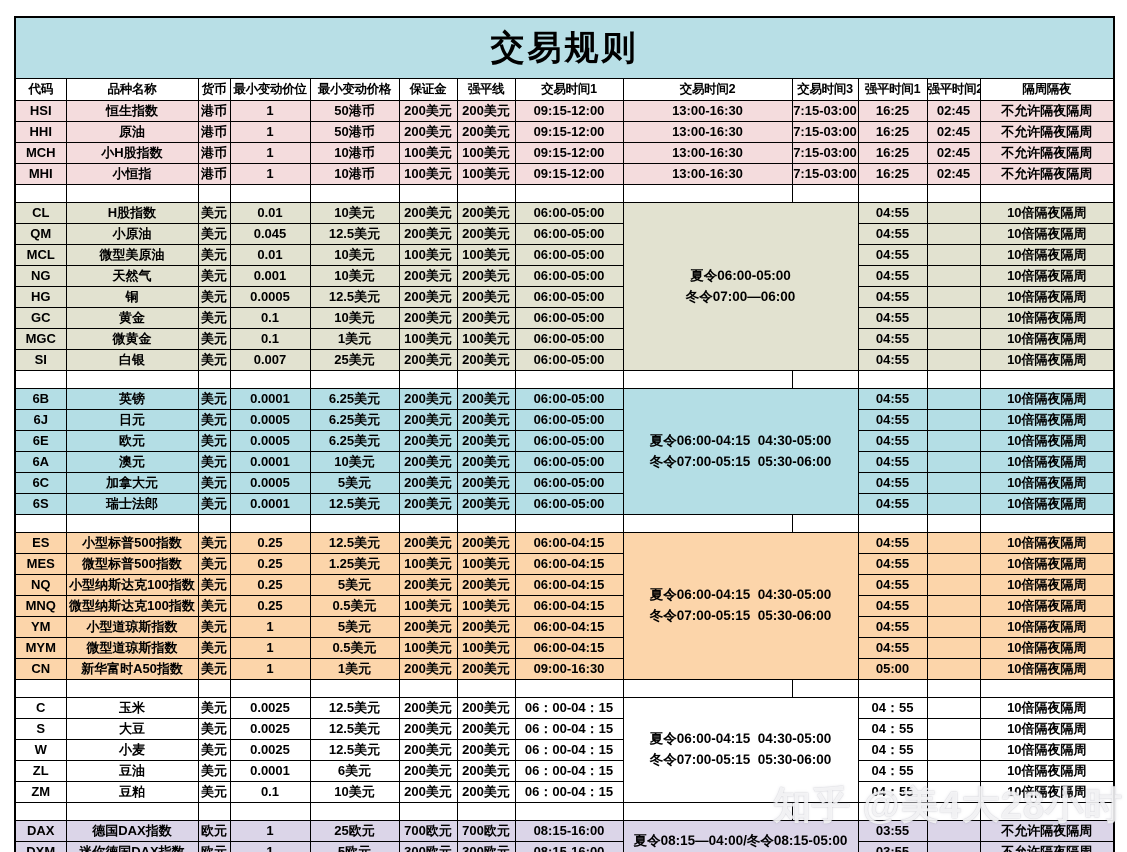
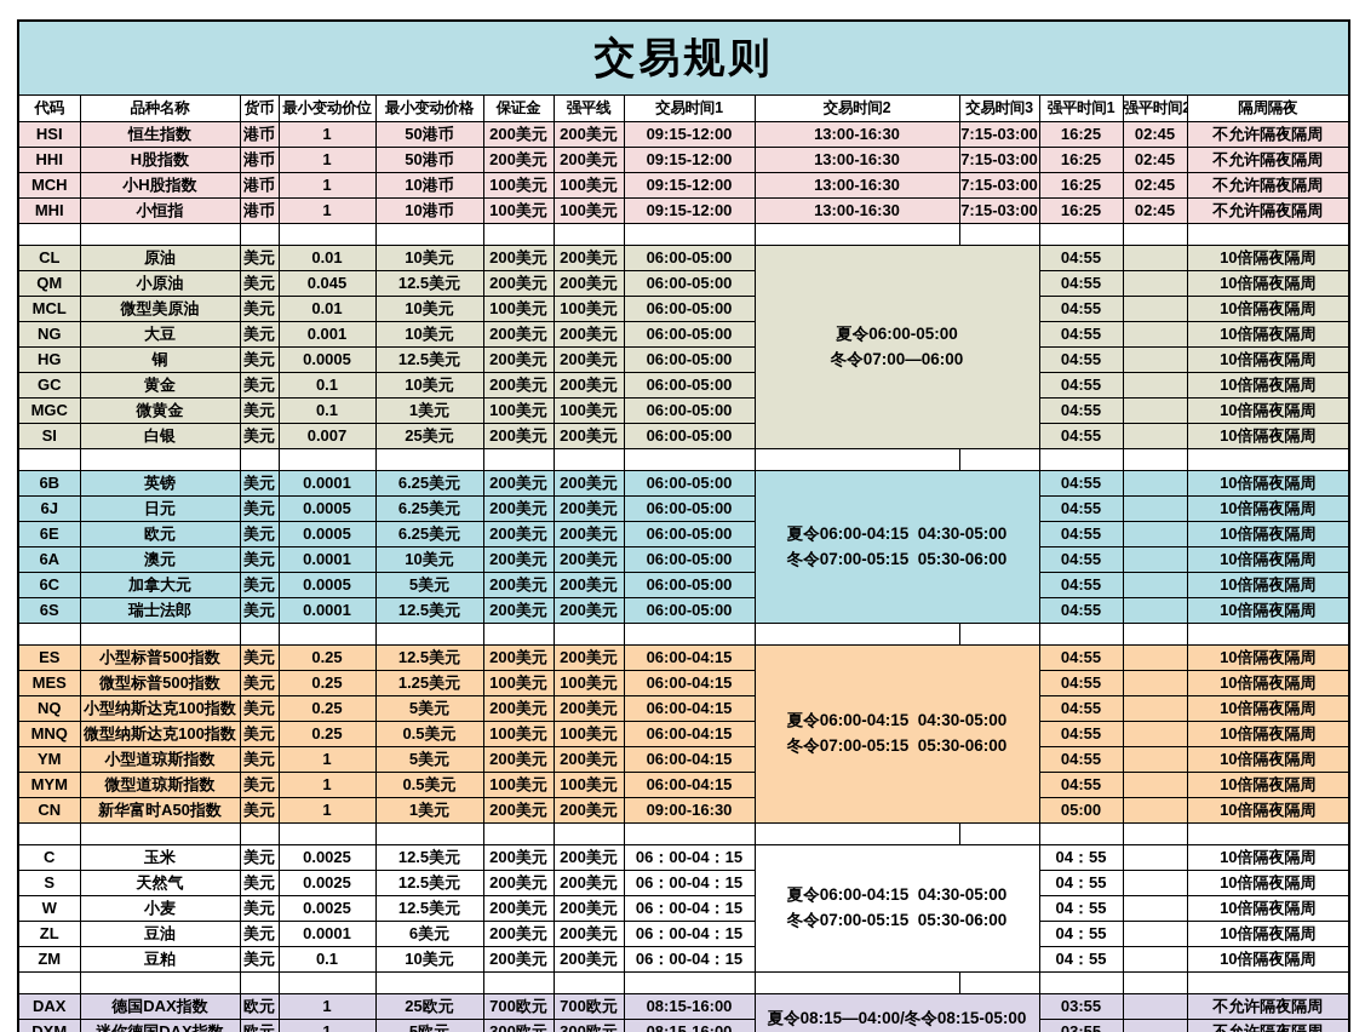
  交易规则
  代码	品种名称	货币	最小变动价位	最小变动价格	保证金	强平线	交易时间1	交易时间2	交易时间3	强平时间1	强平时间	隔周隔夜
  HSI	恒生指数	港币	1	50港币	200美元	200美元	09:15-12:00	13:00-16:30	7:15-03:00	16:25	02:45	不允许隔夜隔周
- HHI	原油	港币	1	50港币	200美元	200美元	09:15-12:00	13:00-16:30	7:15-03:00	16:25	02:45	不允许隔夜隔周
+ HHI	H股指数	港币	1	50港币	200美元	200美元	09:15-12:00	13:00-16:30	7:15-03:00	16:25	02:45	不允许隔夜隔周
  MCH	小H股指数	港币	1	10港币	100美元	100美元	09:15-12:00	13:00-16:30	7:15-03:00	16:25	02:45	不允许隔夜隔周
  MHI	小恒指	港币	1	10港币	100美元	100美元	09:15-12:00	13:00-16:30	7:15-03:00	16:25	02:45	不允许隔夜隔周
- CL	H股指数	美元	0.01	10美元	200美元	200美元	06:00-05:00	夏令06:00-05:00冬令07:00—06:00	04:55		10倍隔夜隔周
+ CL	原油	美元	0.01	10美元	200美元	200美元	06:00-05:00	夏令06:00-05:00冬令07:00—06:00	04:55		10倍隔夜隔周
  QM	小原油	美元	0.045	12.5美元	200美元	200美元	06:00-05:00	04:55		10倍隔夜隔周
  MCL	微型美原油	美元	0.01	10美元	100美元	100美元	06:00-05:00	04:55		10倍隔夜隔周
- NG	天然气	美元	0.001	10美元	200美元	200美元	06:00-05:00	04:55		10倍隔夜隔周
+ NG	大豆	美元	0.001	10美元	200美元	200美元	06:00-05:00	04:55		10倍隔夜隔周
  HG	铜	美元	0.0005	12.5美元	200美元	200美元	06:00-05:00	04:55		10倍隔夜隔周
  GC	黄金	美元	0.1	10美元	200美元	200美元	06:00-05:00	04:55		10倍隔夜隔周
  MGC	微黄金	美元	0.1	1美元	100美元	100美元	06:00-05:00	04:55		10倍隔夜隔周
  SI	白银	美元	0.007	25美元	200美元	200美元	06:00-05:00	04:55		10倍隔夜隔周
  6B	英镑	美元	0.0001	6.25美元	200美元	200美元	06:00-05:00	夏令06:00-04:15 04:30-05:00冬令07:00-05:15 05:30-06:00	04:55		10倍隔夜隔周
  6J	日元	美元	0.0005	6.25美元	200美元	200美元	06:00-05:00	04:55		10倍隔夜隔周
  6E	欧元	美元	0.0005	6.25美元	200美元	200美元	06:00-05:00	04:55		10倍隔夜隔周
  6A	澳元	美元	0.0001	10美元	200美元	200美元	06:00-05:00	04:55		10倍隔夜隔周
  6C	加拿大元	美元	0.0005	5美元	200美元	200美元	06:00-05:00	04:55		10倍隔夜隔周
  6S	瑞士法郎	美元	0.0001	12.5美元	200美元	200美元	06:00-05:00	04:55		10倍隔夜隔周
  ES	小型标普500指数	美元	0.25	12.5美元	200美元	200美元	06:00-04:15	夏令06:00-04:15 04:30-05:00冬令07:00-05:15 05:30-06:00	04:55		10倍隔夜隔周
  MES	微型标普500指数	美元	0.25	1.25美元	100美元	100美元	06:00-04:15	04:55		10倍隔夜隔周
  NQ	小型纳斯达克100指数	美元	0.25	5美元	200美元	200美元	06:00-04:15	04:55		10倍隔夜隔周
  MNQ	微型纳斯达克100指数	美元	0.25	0.5美元	100美元	100美元	06:00-04:15	04:55		10倍隔夜隔周
  YM	小型道琼斯指数	美元	1	5美元	200美元	200美元	06:00-04:15	04:55		10倍隔夜隔周
  MYM	微型道琼斯指数	美元	1	0.5美元	100美元	100美元	06:00-04:15	04:55		10倍隔夜隔周
  CN	新华富时A50指数	美元	1	1美元	200美元	200美元	09:00-16:30	05:00		10倍隔夜隔周
  C	玉米	美元	0.0025	12.5美元	200美元	200美元	06：00-04：15	夏令06:00-04:15 04:30-05:00冬令07:00-05:15 05:30-06:00	04：55		10倍隔夜隔周
- S	大豆	美元	0.0025	12.5美元	200美元	200美元	06：00-04：15	04：55		10倍隔夜隔周
+ S	天然气	美元	0.0025	12.5美元	200美元	200美元	06：00-04：15	04：55		10倍隔夜隔周
  W	小麦	美元	0.0025	12.5美元	200美元	200美元	06：00-04：15	04：55		10倍隔夜隔周
  ZL	豆油	美元	0.0001	6美元	200美元	200美元	06：00-04：15	04：55		10倍隔夜隔周
  ZM	豆粕	美元	0.1	10美元	200美元	200美元	06：00-04：15	04：55		10倍隔夜隔周
  DAX	德国DAX指数	欧元	1	25欧元	700欧元	700欧元	08:15-16:00	夏令08:15—04:00/冬令08:15-05:00	03:55		不允许隔夜隔周
- 知乎 @美4大28小时
